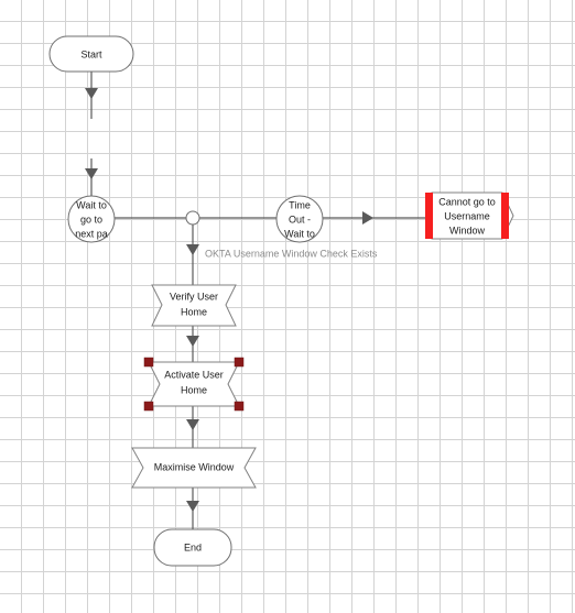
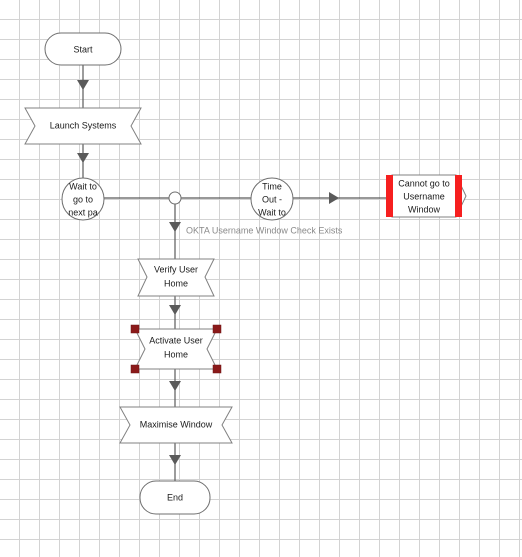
  Start
+ Launch Systems
  Wait to
  go to
  next pa
  Time
  Out -
  Wait to
  Cannot go to
  Username
  Window
  OKTA Username Window Check Exists
  Verify User
  Home
  Activate User
  Home
  Maximise Window
  End
